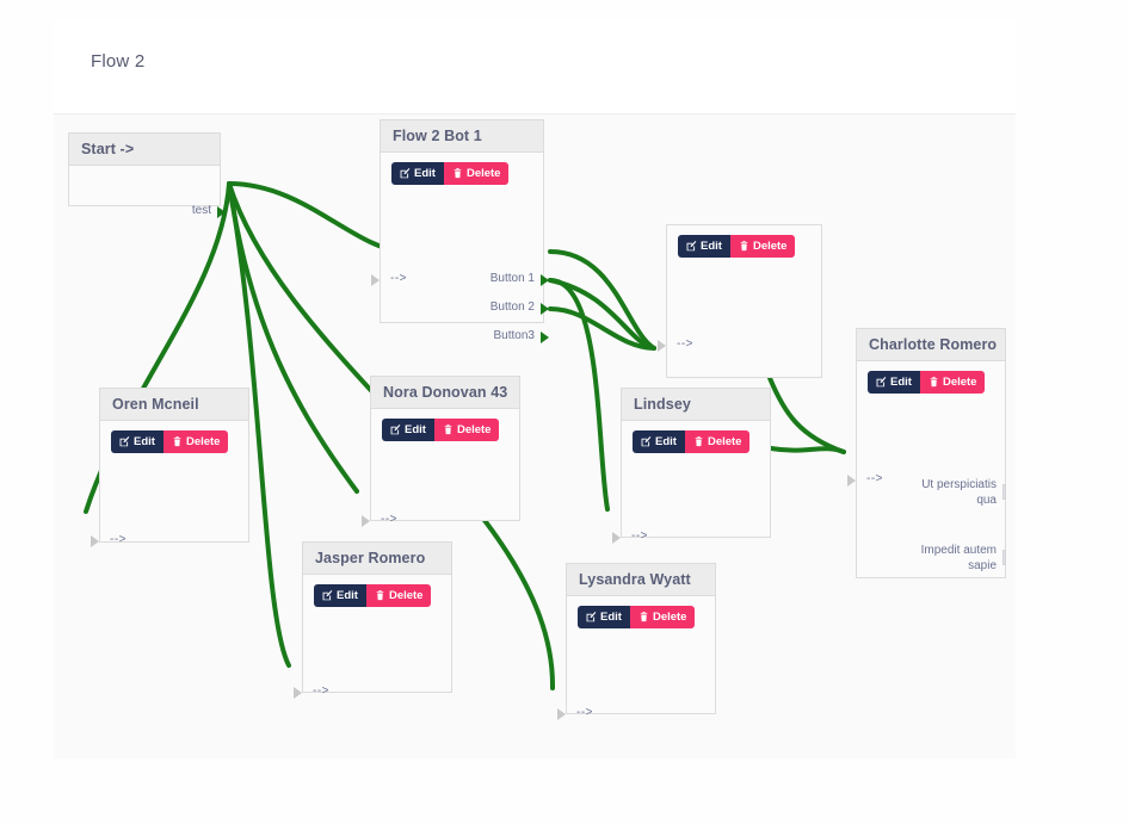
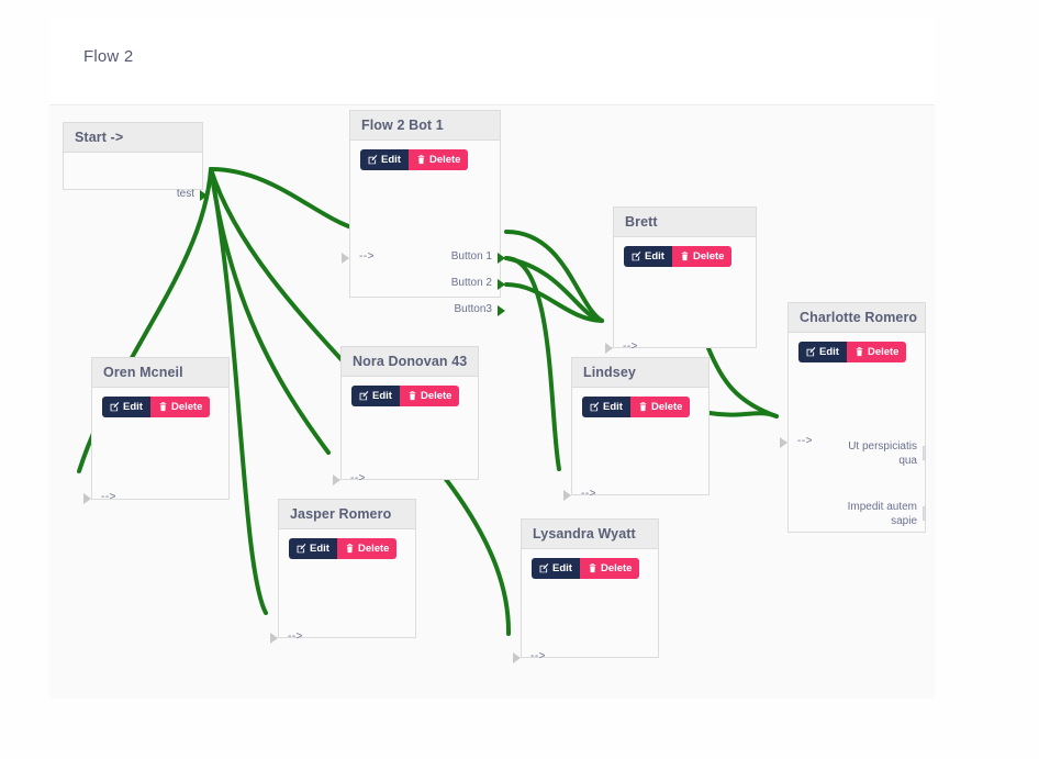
  Flow 2
  Start ->
  test
  Flow 2 Bot 1
  Edit
  Delete
  -->
  Button 1
  Button 2
  Button3
+ Brett
  Edit
  Delete
  -->
  Charlotte Romero
  Edit
  Delete
  -->
  Ut perspiciatis qua
  Impedit autem sapie
  Oren Mcneil
  Edit
  Delete
  -->
  Nora Donovan 43
  Edit
  Delete
  -->
  Lindsey
  Edit
  Delete
  -->
  Jasper Romero
  Edit
  Delete
  -->
  Lysandra Wyatt
  Edit
  Delete
  -->
